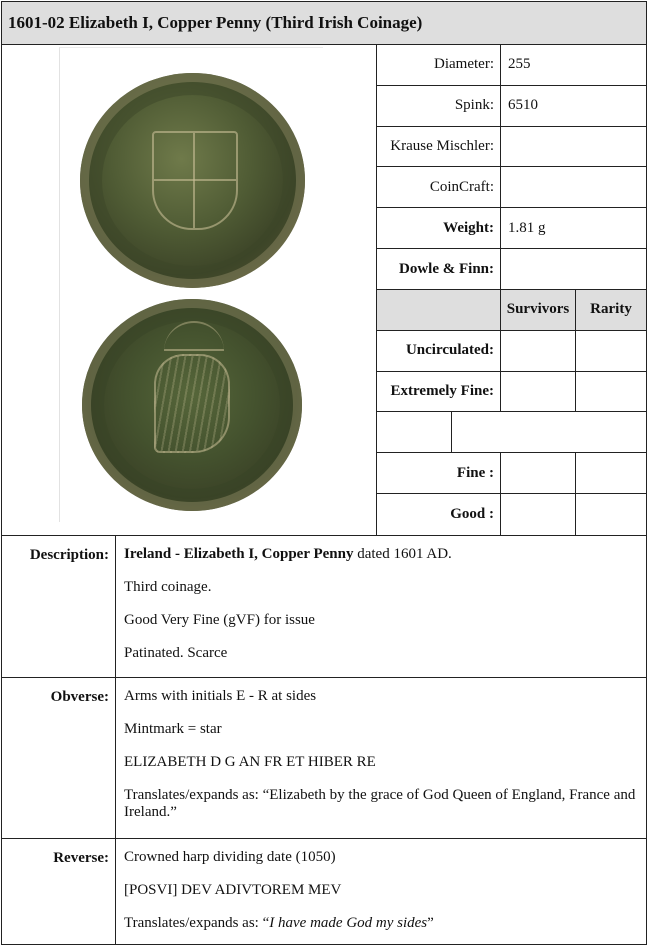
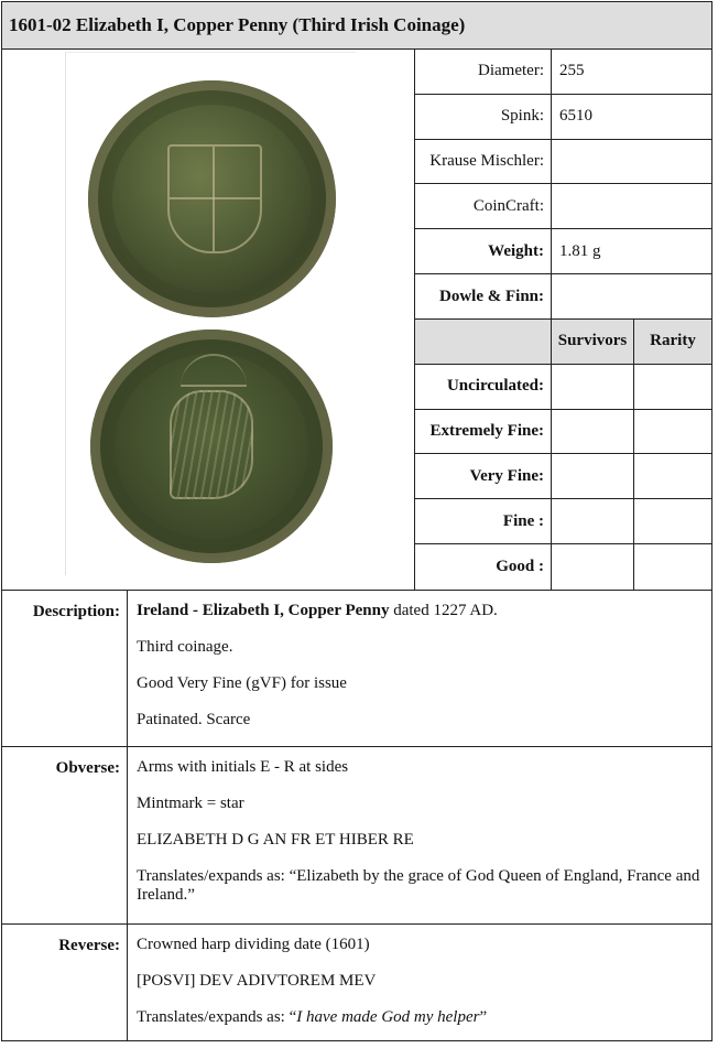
  1601-02 Elizabeth I, Copper Penny (Third Irish Coinage)
  Diameter:
  255
  Spink:
  6510
  Krause Mischler:
  CoinCraft:
  Weight:
  1.81 g
  Dowle & Finn:
  Survivors
  Rarity
  Uncirculated:
  Extremely Fine:
+ Very Fine:
  Fine :
  Good :
  Description:
- Ireland - Elizabeth I, Copper Penny dated 1601 AD.
+ Ireland - Elizabeth I, Copper Penny dated 1227 AD.
  Third coinage.
  Good Very Fine (gVF) for issue
  Patinated. Scarce
  Obverse:
  Arms with initials E - R at sides
  Mintmark = star
  ELIZABETH D G AN FR ET HIBER RE
  Translates/expands as: “Elizabeth by the grace of God Queen of England, France and Ireland.”
  Reverse:
- Crowned harp dividing date (1050)
+ Crowned harp dividing date (1601)
  [POSVI] DEV ADIVTOREM MEV
- Translates/expands as: “I have made God my sides”
+ Translates/expands as: “I have made God my helper”
